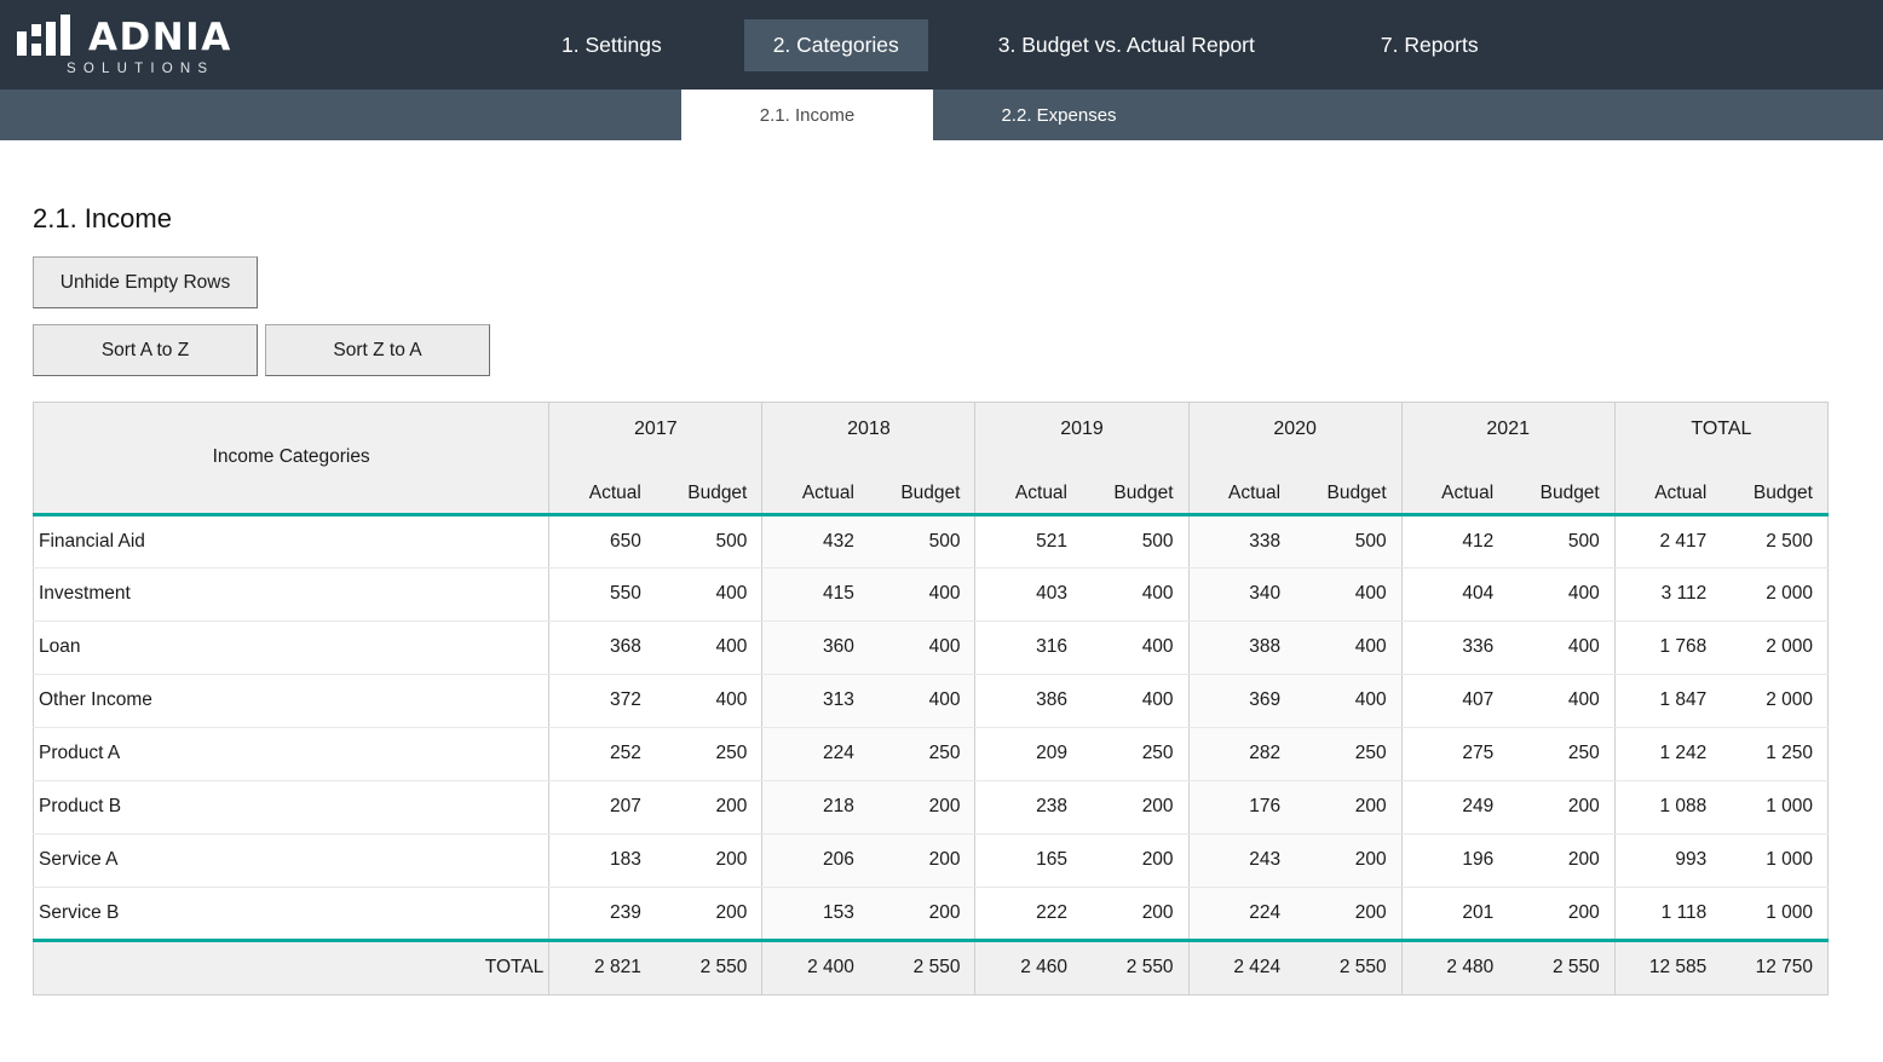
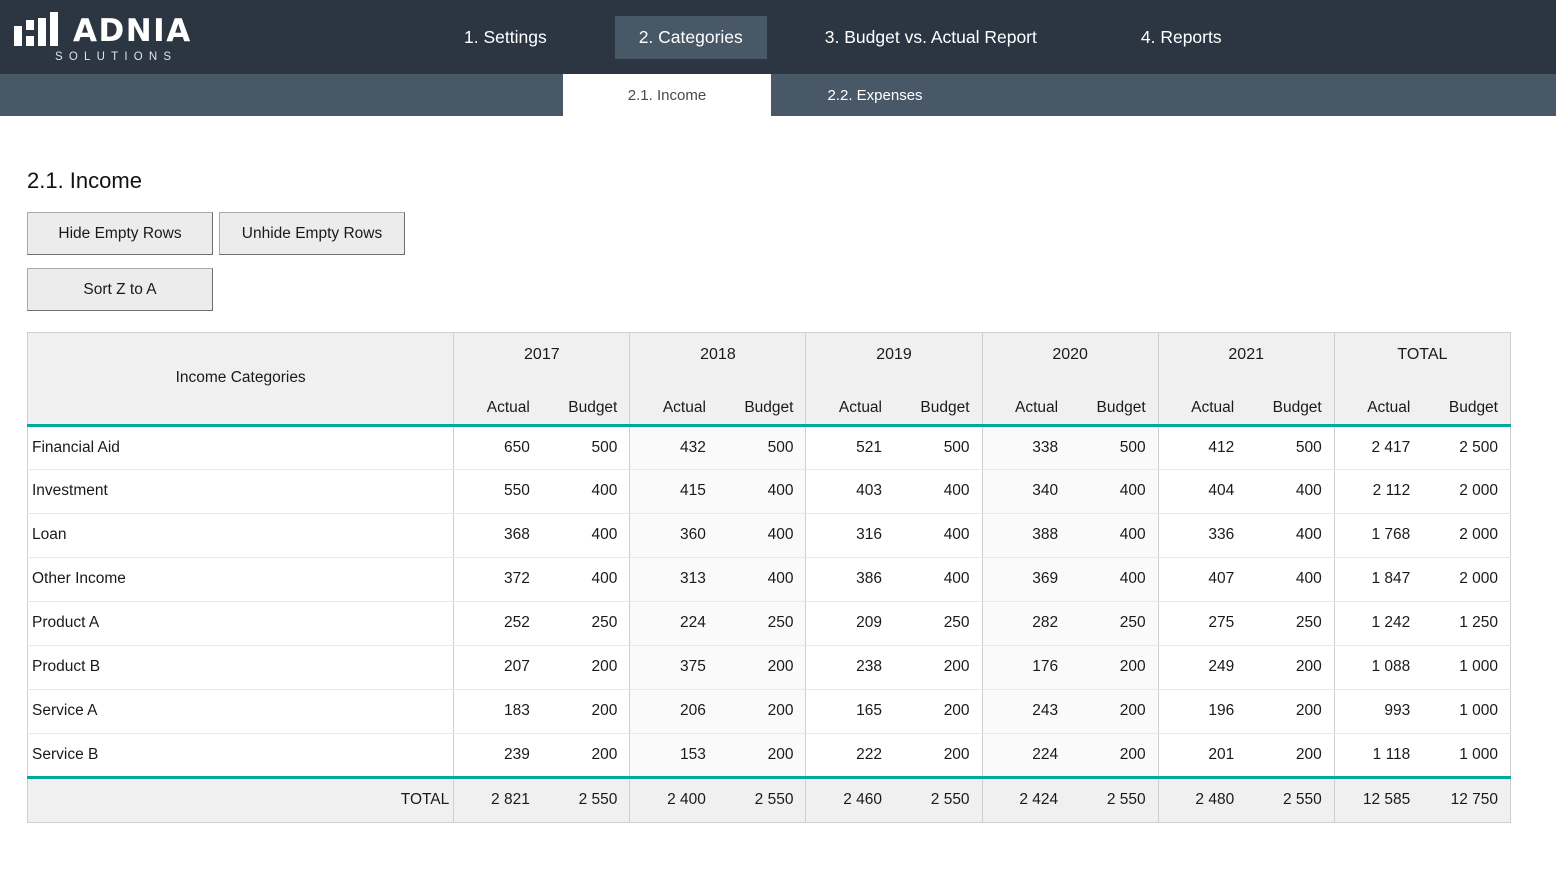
  ADNIA
  SOLUTIONS
  1. Settings
  2. Categories
  3. Budget vs. Actual Report
- 7. Reports
+ 4. Reports
  2.1. Income
  2.2. Expenses
  2.1. Income
+ Hide Empty Rows
  Unhide Empty Rows
- Sort A to Z
  Sort Z to A
  Income Categories	2017	2018	2019	2020	2021	TOTAL
  Actual	Budget	Actual	Budget	Actual	Budget	Actual	Budget	Actual	Budget	Actual	Budget
  Financial Aid	650	500	432	500	521	500	338	500	412	500	2 417	2 500
- Investment	550	400	415	400	403	400	340	400	404	400	3 112	2 000
+ Investment	550	400	415	400	403	400	340	400	404	400	2 112	2 000
  Loan	368	400	360	400	316	400	388	400	336	400	1 768	2 000
  Other Income	372	400	313	400	386	400	369	400	407	400	1 847	2 000
  Product A	252	250	224	250	209	250	282	250	275	250	1 242	1 250
- Product B	207	200	218	200	238	200	176	200	249	200	1 088	1 000
+ Product B	207	200	375	200	238	200	176	200	249	200	1 088	1 000
  Service A	183	200	206	200	165	200	243	200	196	200	993	1 000
  Service B	239	200	153	200	222	200	224	200	201	200	1 118	1 000
  TOTAL	2 821	2 550	2 400	2 550	2 460	2 550	2 424	2 550	2 480	2 550	12 585	12 750
